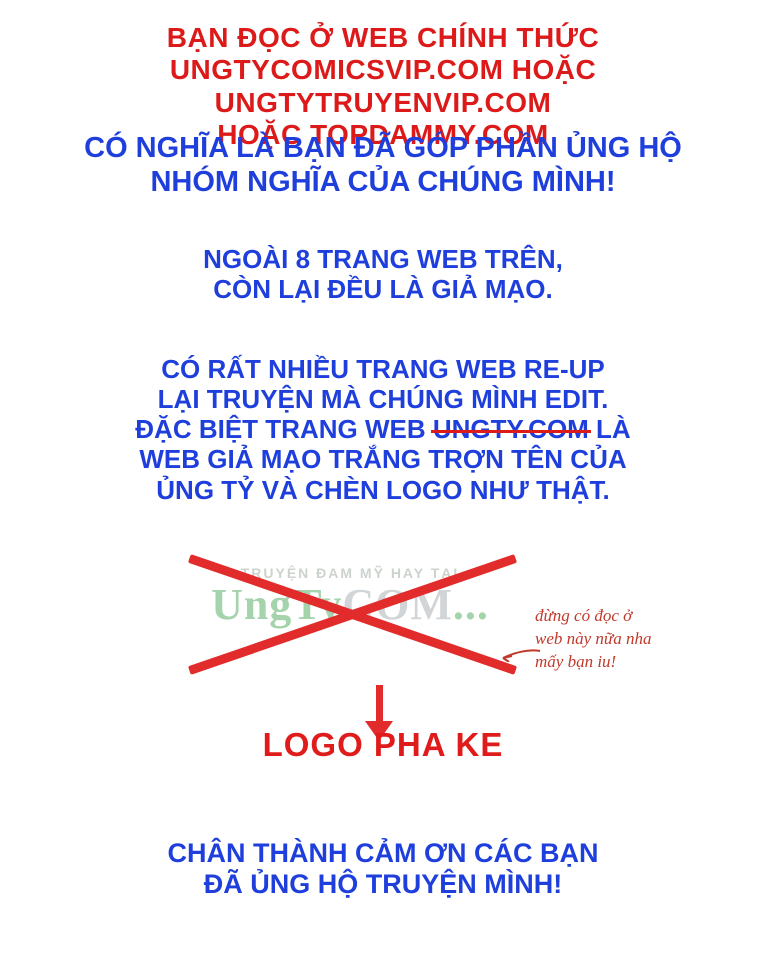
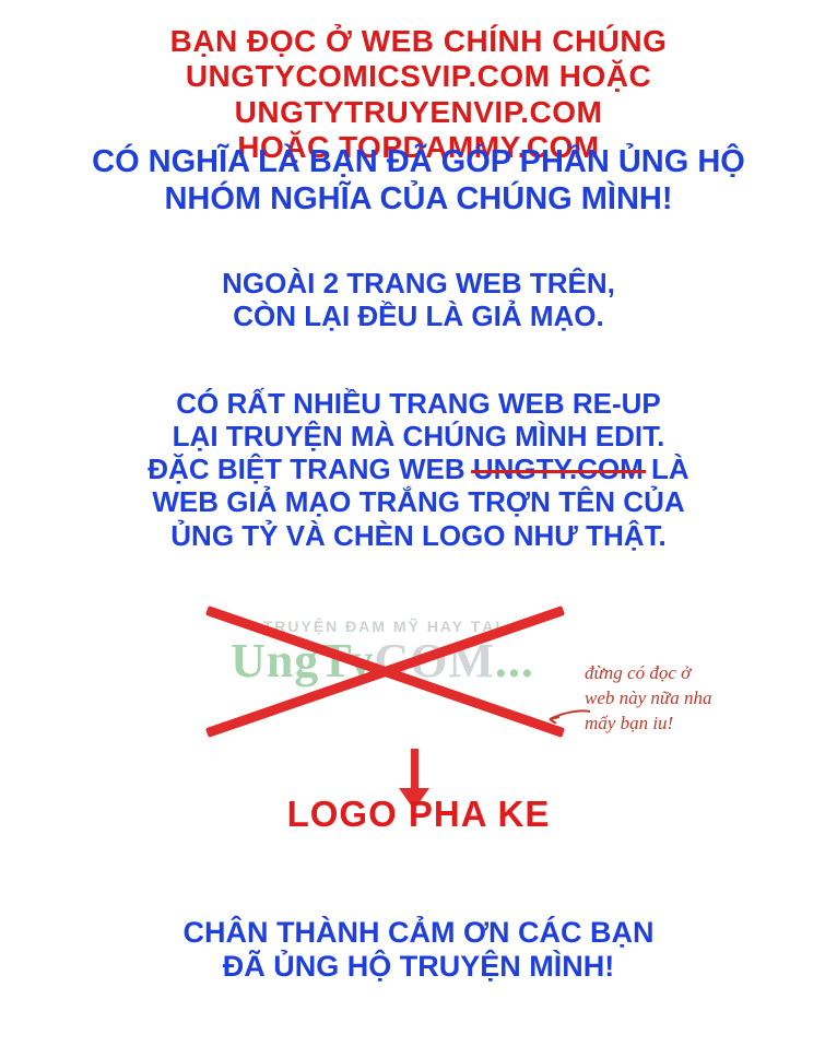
- BẠN ĐỌC Ở WEB CHÍNH THỨC
+ BẠN ĐỌC Ở WEB CHÍNH CHÚNG
  UNGTYCOMICSVIP.COM HOẶC UNGTYTRUYENVIP.COM
  HOẶC TOPDAMMY.COM
  CÓ NGHĨA LÀ BẠN ĐÃ GÓP PHẦN ỦNG HỘ
  NHÓM NGHĨA CỦA CHÚNG MÌNH!
- NGOÀI 8 TRANG WEB TRÊN,
+ NGOÀI 2 TRANG WEB TRÊN,
  CÒN LẠI ĐỀU LÀ GIẢ MẠO.
  CÓ RẤT NHIỀU TRANG WEB RE-UP
  LẠI TRUYỆN MÀ CHÚNG MÌNH EDIT.
  WEB GIẢ MẠO TRẮNG TRỢN TÊN CỦA
  ỦNG TỶ VÀ CHÈN LOGO NHƯ THẬT.
  RUYỆN ĐAM MỸ HAY TẠ
  UngT CM...
  đừng có đọc ở
  web này nữa nha
  mấy bạn iu!
  LOGO PHA KE
  CHÂN THÀNH CẢM ƠN CÁC BẠN
  ĐÃ ỦNG HỘ TRUYỆN MÌNH!
